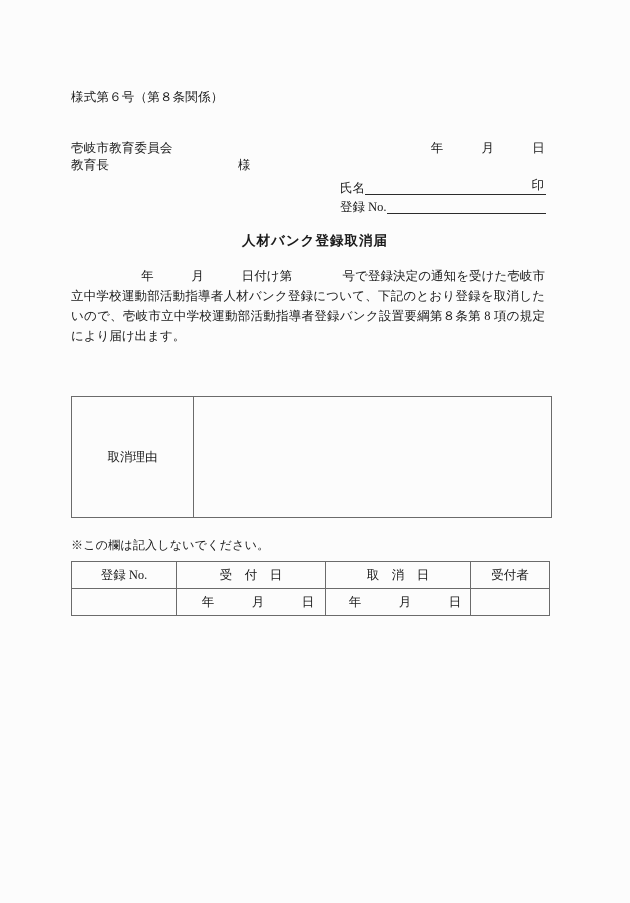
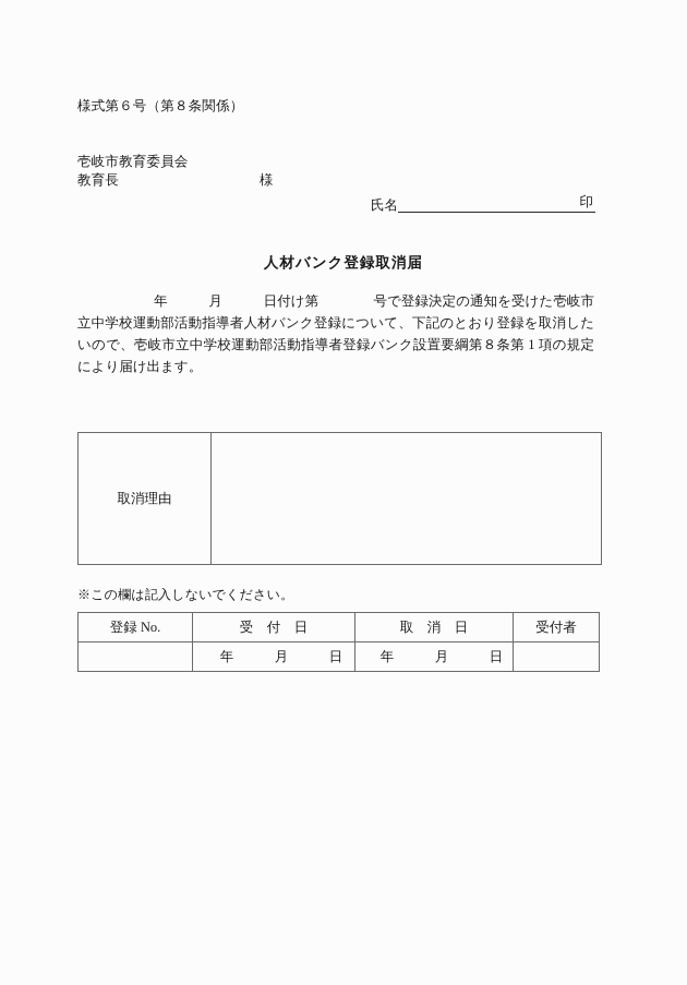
  様式第６号（第８条関係）
- 年 月 日
  壱岐市教育委員会
  教育長
  様
  氏名
  印
- 登録 No.
  人材バンク登録取消届
- 年 月 日付け第 号で登録決定の通知を受けた壱岐市立中学校運動部活動指導者人材バンク登録について、下記のとおり登録を取消したいので、壱岐市立中学校運動部活動指導者登録バンク設置要綱第８条第 8 項の規定により届け出ます。
+ 年 月 日付け第 号で登録決定の通知を受けた壱岐市立中学校運動部活動指導者人材バンク登録について、下記のとおり登録を取消したいので、壱岐市立中学校運動部活動指導者登録バンク設置要綱第８条第 1 項の規定により届け出ます。
  取消理由
  ※この欄は記入しないでください。
  登録 No.	受 付 日	取 消 日	受付者
  	年 月 日	年 月 日
